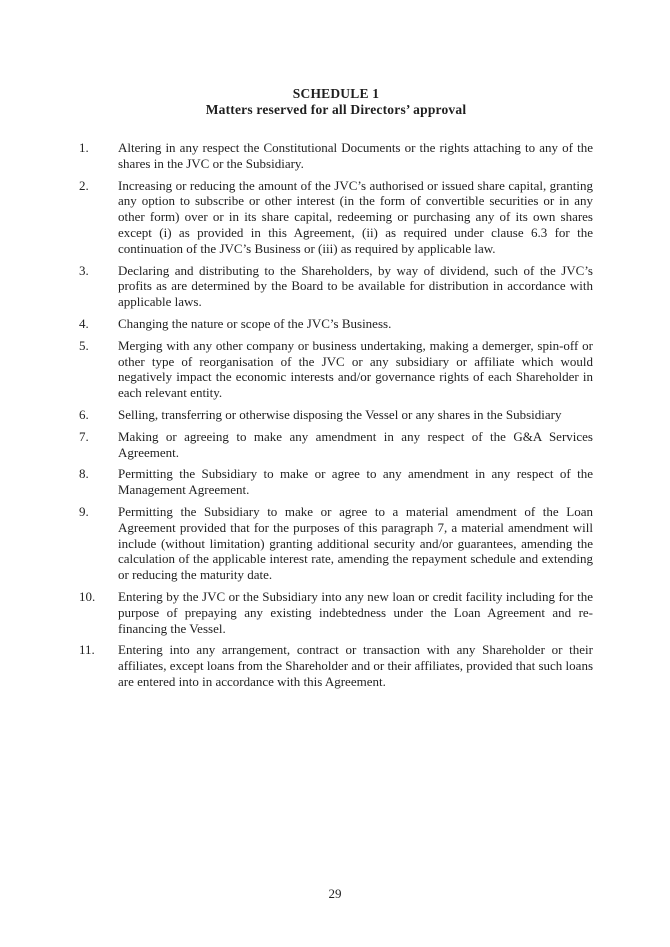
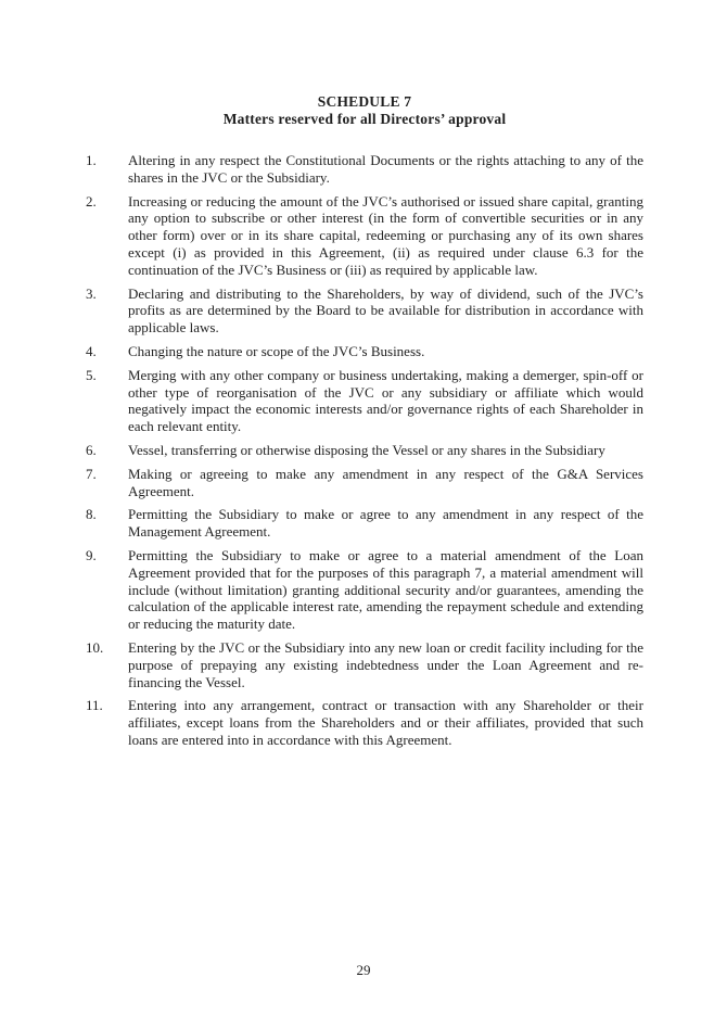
- SCHEDULE 1
+ SCHEDULE 7
  Matters reserved for all Directors’ approval
  1.
  Altering in any respect the Constitutional Documents or the rights attaching to any of the shares in the JVC or the Subsidiary.
  2.
  Increasing or reducing the amount of the JVC’s authorised or issued share capital, granting any option to subscribe or other interest (in the form of convertible securities or in any other form) over or in its share capital, redeeming or purchasing any of its own shares except (i) as provided in this Agreement, (ii) as required under clause 6.3 for the continuation of the JVC’s Business or (iii) as required by applicable law.
  3.
  Declaring and distributing to the Shareholders, by way of dividend, such of the JVC’s profits as are determined by the Board to be available for distribution in accordance with applicable laws.
  4.
  Changing the nature or scope of the JVC’s Business.
  5.
  Merging with any other company or business undertaking, making a demerger, spin-off or other type of reorganisation of the JVC or any subsidiary or affiliate which would negatively impact the economic interests and/or governance rights of each Shareholder in each relevant entity.
  6.
- Selling, transferring or otherwise disposing the Vessel or any shares in the Subsidiary
+ Vessel, transferring or otherwise disposing the Vessel or any shares in the Subsidiary
  7.
  Making or agreeing to make any amendment in any respect of the G&A Services Agreement.
  8.
  Permitting the Subsidiary to make or agree to any amendment in any respect of the Management Agreement.
  9.
  Permitting the Subsidiary to make or agree to a material amendment of the Loan Agreement provided that for the purposes of this paragraph 7, a material amendment will include (without limitation) granting additional security and/or guarantees, amending the calculation of the applicable interest rate, amending the repayment schedule and extending or reducing the maturity date.
  10.
  Entering by the JVC or the Subsidiary into any new loan or credit facility including for the purpose of prepaying any existing indebtedness under the Loan Agreement and re-financing the Vessel.
  11.
- Entering into any arrangement, contract or transaction with any Shareholder or their affiliates, except loans from the Shareholder and or their affiliates, provided that such loans are entered into in accordance with this Agreement.
+ Entering into any arrangement, contract or transaction with any Shareholder or their affiliates, except loans from the Shareholders and or their affiliates, provided that such loans are entered into in accordance with this Agreement.
  29
